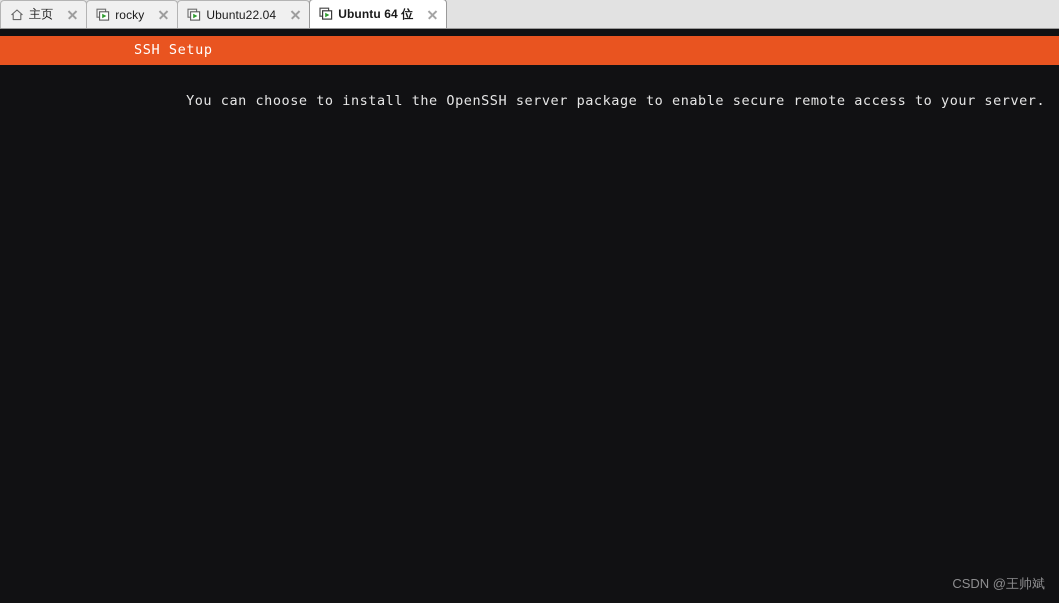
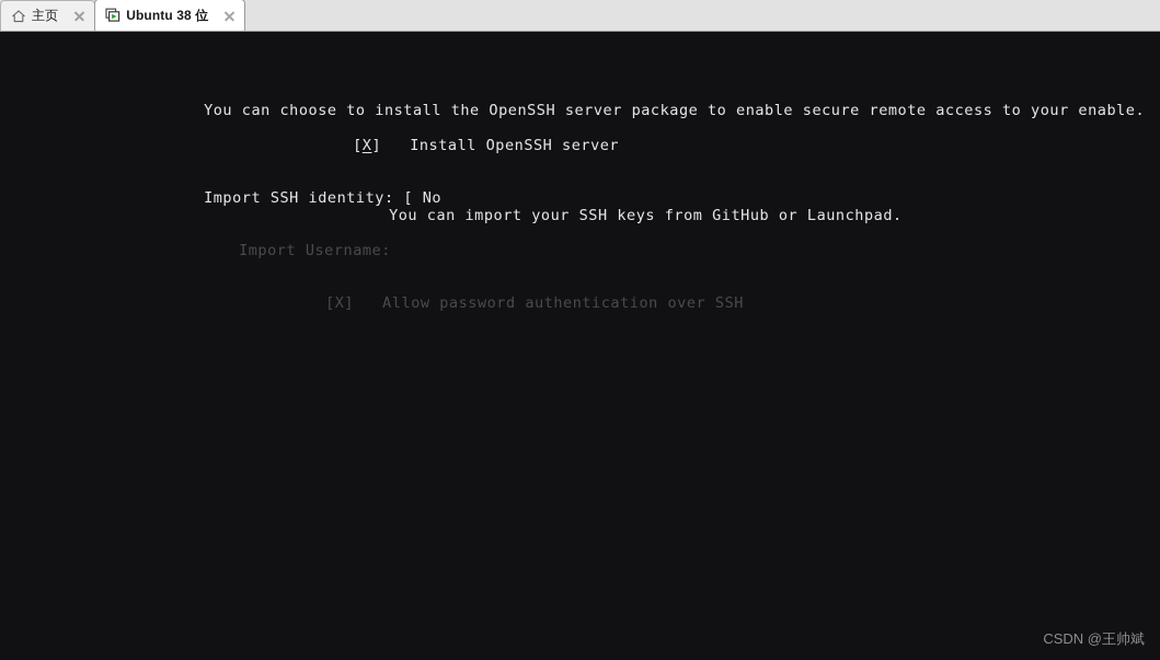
  主页
- rocky
- Ubuntu22.04
- Ubuntu 64 位
+ Ubuntu 38 位
- SSH Setup
- You can choose to install the OpenSSH server package to enable secure remote access to your server.
+ You can choose to install the OpenSSH server package to enable secure remote access to your enable.
+ [X] Install OpenSSH server
+ Import SSH identity: [ No
+ You can import your SSH keys from GitHub or Launchpad.
+ Import Username:
+ [X] Allow password authentication over SSH
  CSDN @王帅斌
